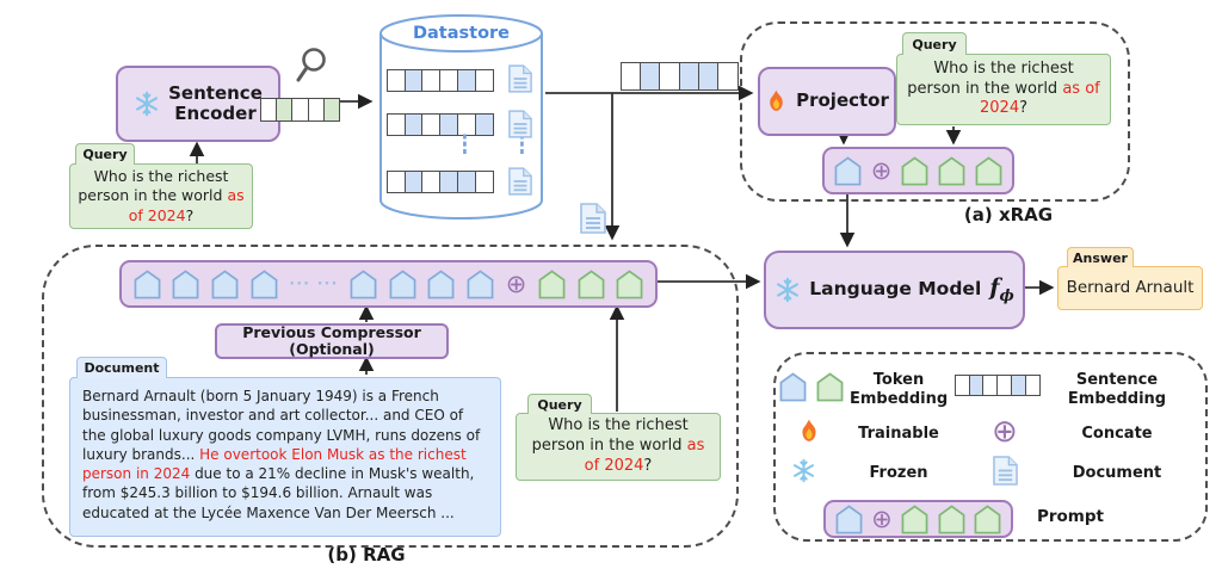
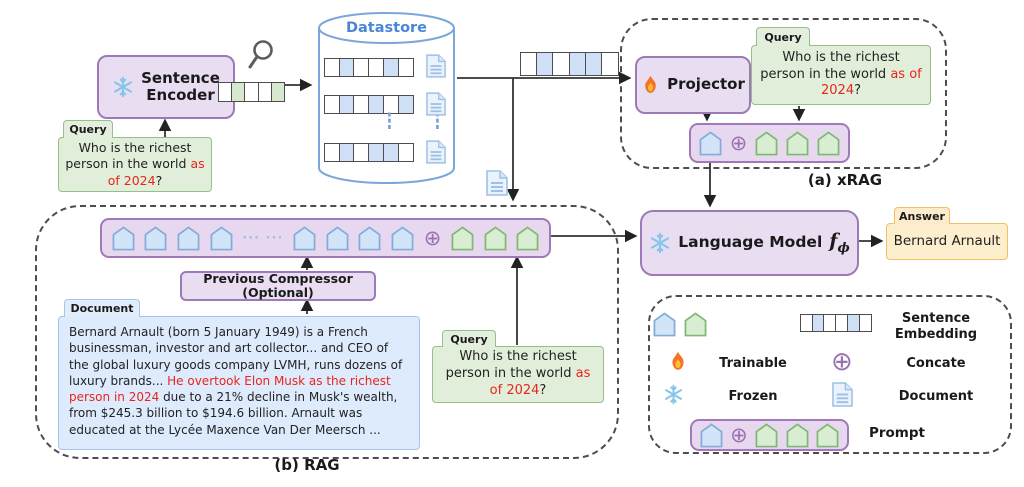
  Sentence Encoder
  Datastore
  ⋮
  ⋮
  Query
  Who is the richest person in the world as of 2024?
  Projector
  Query
  Who is the richest person in the world as of 2024?
  ⊕
  (a) xRAG
  Language Model
  fϕ
  Answer
  Bernard Arnault
  ··· ···
  ⊕
  Previous Compressor (Optional)
  Document
  Bernard Arnault (born 5 January 1949) is a French businessman, investor and art collector... and CEO of the global luxury goods company LVMH, runs dozens of luxury brands... He overtook Elon Musk as the richest person in 2024 due to a 21% decline in Musk's wealth, from $245.3 billion to $194.6 billion. Arnault was educated at the Lycée Maxence Van Der Meersch ...
  Query
  Who is the richest person in the world as of 2024?
  (b) RAG
- Token Embedding
  Sentence Embedding
  Trainable
  ⊕
  Concate
  Frozen
  Document
  ⊕
  Prompt
